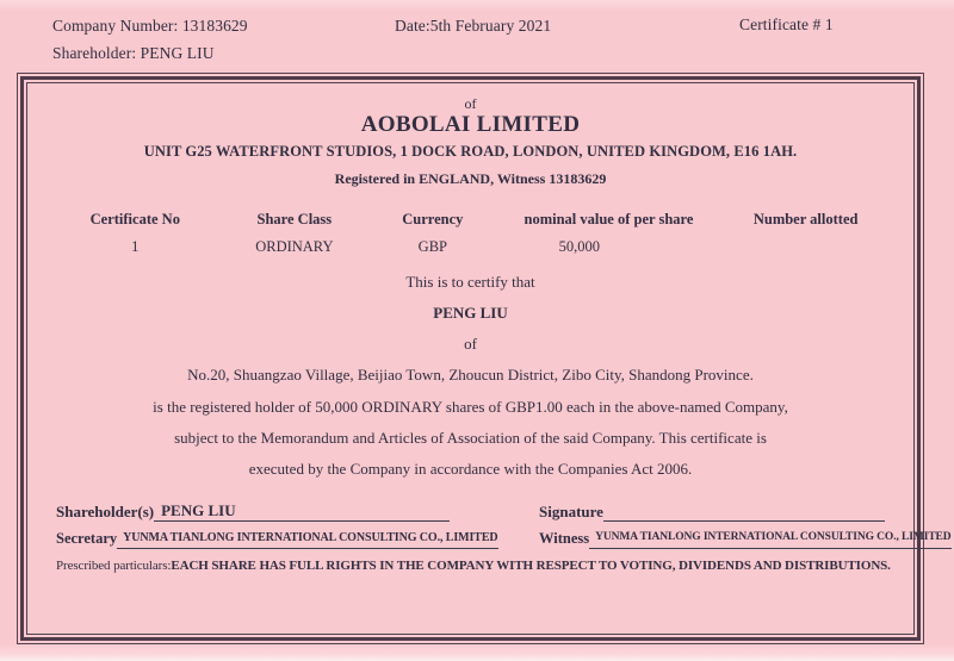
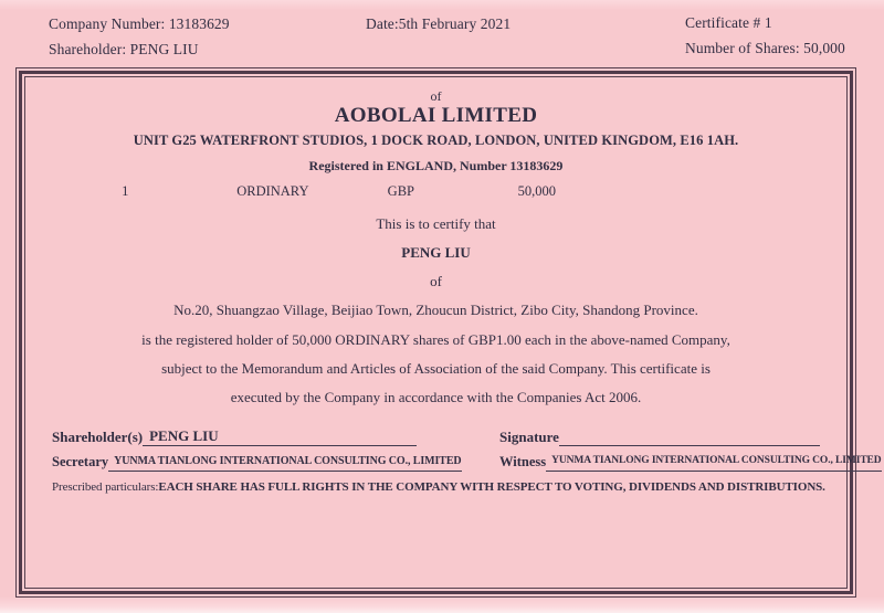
  Company Number: 13183629
  Shareholder: PENG LIU
  Date:5th February 2021
  Certificate # 1
+ Number of Shares: 50,000
  of
  AOBOLAI LIMITED
  UNIT G25 WATERFRONT STUDIOS, 1 DOCK ROAD, LONDON, UNITED KINGDOM, E16 1AH.
- Registered in ENGLAND, Witness 13183629
+ Registered in ENGLAND, Number 13183629
- Certificate No
- Share Class
- Currency
- nominal value of per share
- Number allotted
  1
  ORDINARY
  GBP
  50,000
  This is to certify that
  PENG LIU
  of
  No.20, Shuangzao Village, Beijiao Town, Zhoucun District, Zibo City, Shandong Province.
  is the registered holder of 50,000 ORDINARY shares of GBP1.00 each in the above-named Company,
  subject to the Memorandum and Articles of Association of the said Company. This certificate is
  executed by the Company in accordance with the Companies Act 2006.
  Shareholder(s)
  PENG LIU
  Signature
  Secretary
  YUNMA TIANLONG INTERNATIONAL CONSULTING CO., LIMITED
  Witness
  YUNMA TIANLONG INTERNATIONAL CONSULTING CO., LIMITED
  Prescribed particulars:
  EACH SHARE HAS FULL RIGHTS IN THE COMPANY WITH RESPECT TO VOTING, DIVIDENDS AND DISTRIBUTIONS.
